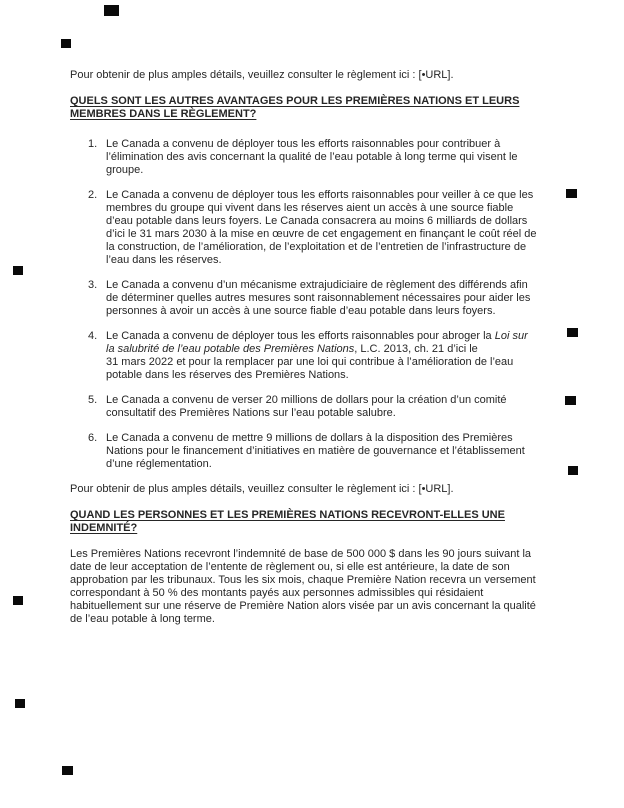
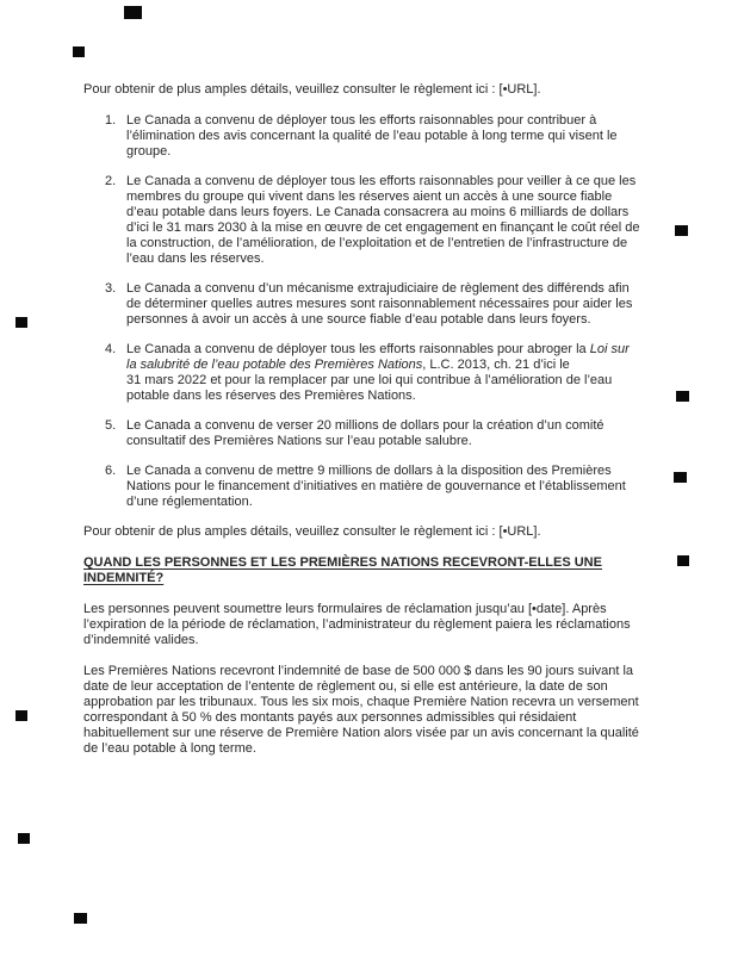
  Pour obtenir de plus amples détails, veuillez consulter le règlement ici : [•URL].
- QUELS SONT LES AUTRES AVANTAGES POUR LES PREMIÈRES NATIONS ET LEURS
- MEMBRES DANS LE RÈGLEMENT?
  1.
  Le Canada a convenu de déployer tous les efforts raisonnables pour contribuer à
  l’élimination des avis concernant la qualité de l’eau potable à long terme qui visent le
  groupe.
  2.
  Le Canada a convenu de déployer tous les efforts raisonnables pour veiller à ce que les
  membres du groupe qui vivent dans les réserves aient un accès à une source fiable
  d’eau potable dans leurs foyers. Le Canada consacrera au moins 6 milliards de dollars
  d’ici le 31 mars 2030 à la mise en œuvre de cet engagement en finançant le coût réel de
  la construction, de l’amélioration, de l’exploitation et de l’entretien de l’infrastructure de
  l’eau dans les réserves.
  3.
  Le Canada a convenu d’un mécanisme extrajudiciaire de règlement des différends afin
  de déterminer quelles autres mesures sont raisonnablement nécessaires pour aider les
  personnes à avoir un accès à une source fiable d’eau potable dans leurs foyers.
  4.
  Le Canada a convenu de déployer tous les efforts raisonnables pour abroger la Loi sur
  la salubrité de l’eau potable des Premières Nations, L.C. 2013, ch. 21 d’ici le
  31 mars 2022 et pour la remplacer par une loi qui contribue à l’amélioration de l’eau
  potable dans les réserves des Premières Nations.
  5.
  Le Canada a convenu de verser 20 millions de dollars pour la création d’un comité
  consultatif des Premières Nations sur l’eau potable salubre.
  6.
  Le Canada a convenu de mettre 9 millions de dollars à la disposition des Premières
  Nations pour le financement d’initiatives en matière de gouvernance et l’établissement
  d’une réglementation.
  Pour obtenir de plus amples détails, veuillez consulter le règlement ici : [•URL].
  QUAND LES PERSONNES ET LES PREMIÈRES NATIONS RECEVRONT-ELLES UNE
  INDEMNITÉ?
+ Les personnes peuvent soumettre leurs formulaires de réclamation jusqu’au [•date]. Après
+ l’expiration de la période de réclamation, l’administrateur du règlement paiera les réclamations
+ d’indemnité valides.
  Les Premières Nations recevront l’indemnité de base de 500 000 $ dans les 90 jours suivant la
  date de leur acceptation de l’entente de règlement ou, si elle est antérieure, la date de son
  approbation par les tribunaux. Tous les six mois, chaque Première Nation recevra un versement
  correspondant à 50 % des montants payés aux personnes admissibles qui résidaient
  habituellement sur une réserve de Première Nation alors visée par un avis concernant la qualité
  de l’eau potable à long terme.
